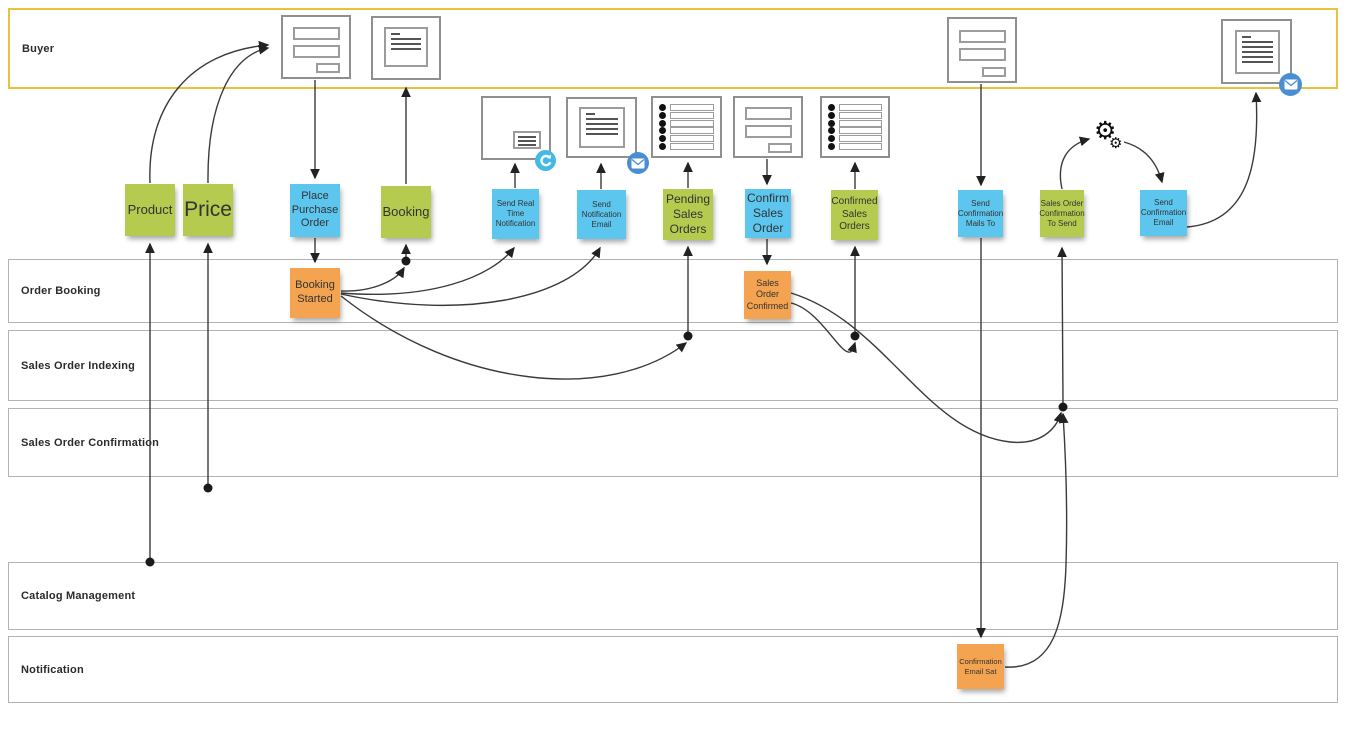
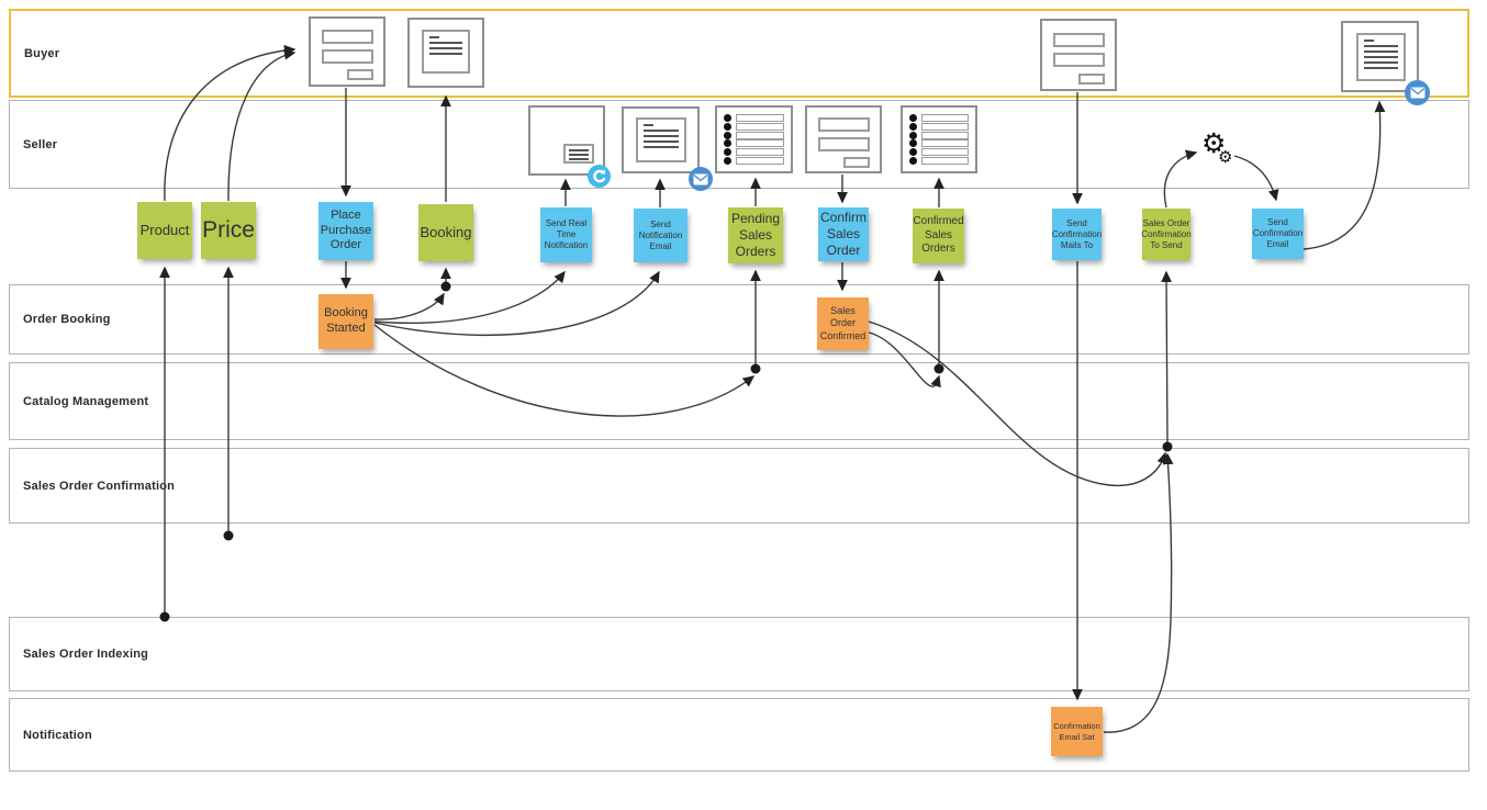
  Buyer
+ Seller
  Order Booking
- Sales Order Indexing
+ Catalog Management
  Sales Order Confirmation
- Catalog Management
+ Sales Order Indexing
  Notification
  ⚙
  ⚙
  Product
  Price
  Place
  Purchase
  Order
  Booking
  Send Real
  Time
  Notification
  Send
  Notification
  Email
  Pending
  Sales
  Orders
  Confirm
  Sales
  Order
  Confirmed
  Sales
  Orders
  Send
  Confirmation
  Mails To
  Sales Order
  Confirmation
  To Send
  Send
  Confirmation
  Email
  Booking
  Started
  Sales
  Order
  Confirmed
  Confirmation
  Email Sat
